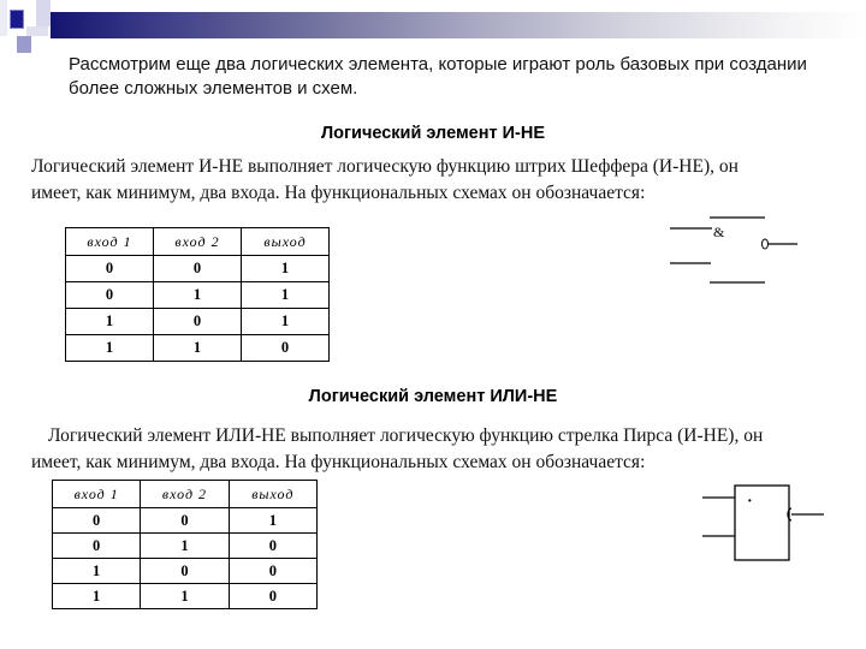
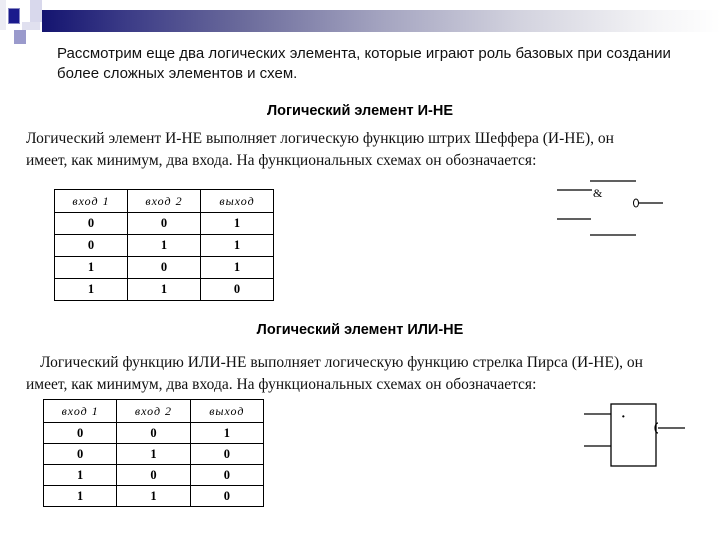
  Рассмотрим еще два логических элемента, которые играют роль базовых при создании более сложных элементов и схем.
  Логический элемент И-НЕ
  Логический элемент И-НЕ выполняет логическую функцию штрих Шеффера (И-НЕ), он
  имеет, как минимум, два входа. На функциональных схемах он обозначается:
  вход 1	вход 2	выход
  0	0	1
  0	1	1
  1	0	1
  1	1	0
  &
  Логический элемент ИЛИ-НЕ
- Логический элемент ИЛИ-НЕ выполняет логическую функцию стрелка Пирса (И-НЕ), он
+ Логический функцию ИЛИ-НЕ выполняет логическую функцию стрелка Пирса (И-НЕ), он
  имеет, как минимум, два входа. На функциональных схемах он обозначается:
  вход 1	вход 2	выход
  0	0	1
  0	1	0
  1	0	0
  1	1	0
  ·
